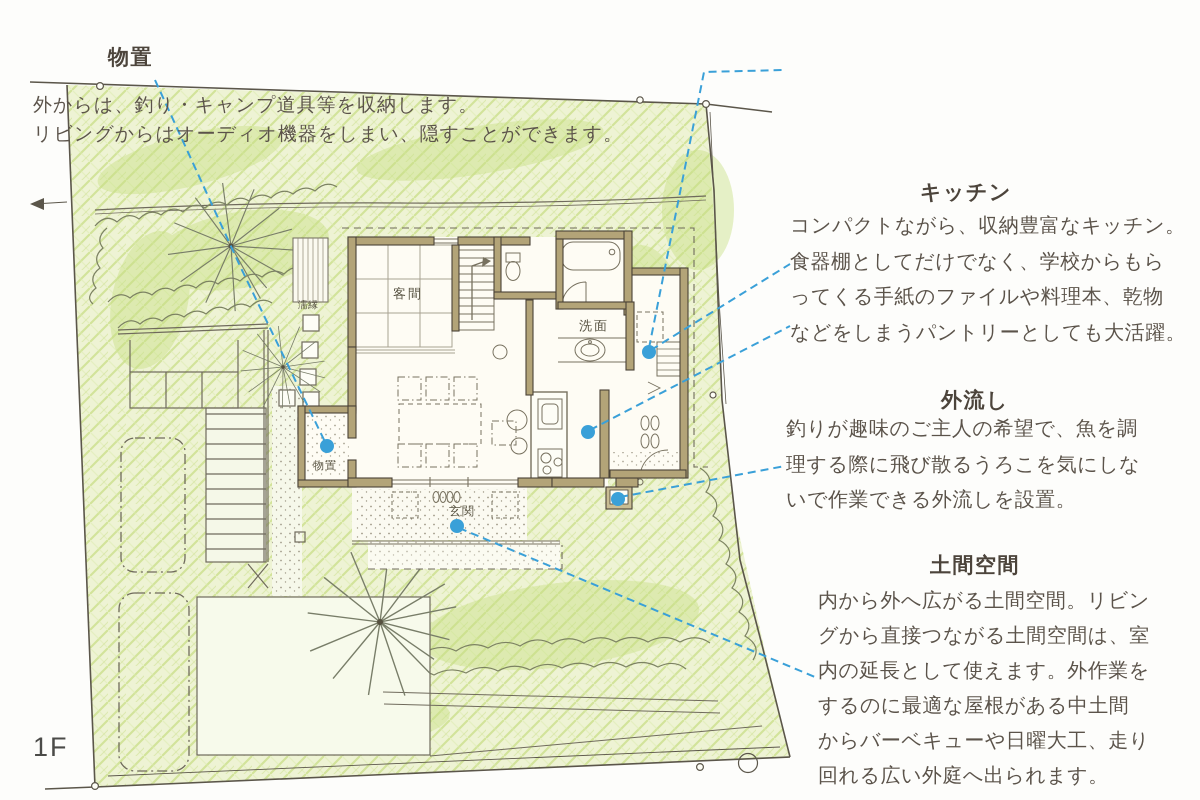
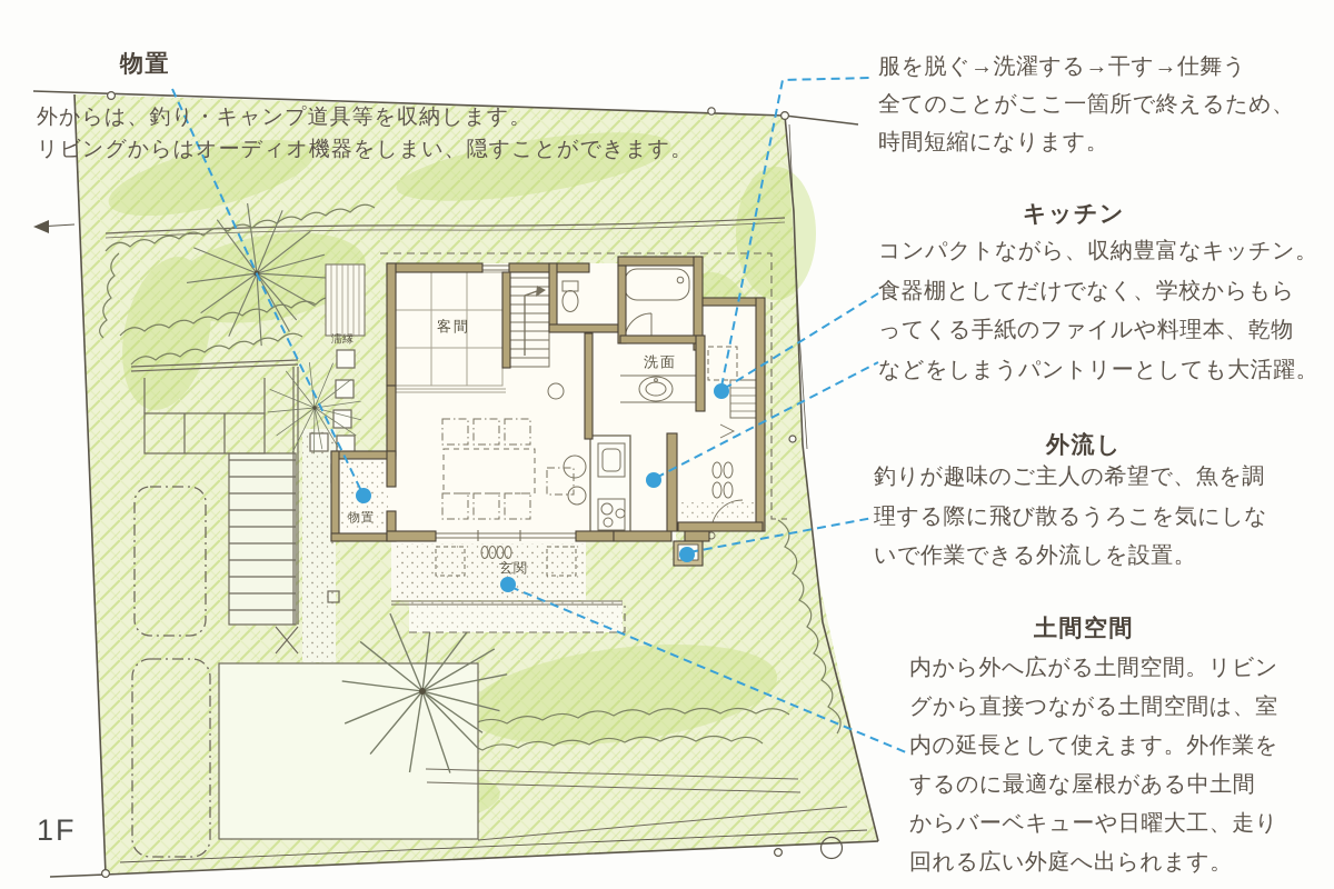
  客間
  洗面
  物置
  玄関
  濡縁
  物置
  外からは、釣り・キャンプ道具等を収納します。
  リビングからはオーディオ機器をしまい、隠すことができます。
+ 服を脱ぐ→洗濯する→干す→仕舞う
+ 全てのことがここ一箇所で終えるため、
+ 時間短縮になります。
  キッチン
  コンパクトながら、収納豊富なキッチン。
  食器棚としてだけでなく、学校からもら
  ってくる手紙のファイルや料理本、乾物
  などをしまうパントリーとしても大活躍。
  外流し
  釣りが趣味のご主人の希望で、魚を調
  理する際に飛び散るうろこを気にしな
  いで作業できる外流しを設置。
  土間空間
  内から外へ広がる土間空間。リビン
  グから直接つながる土間空間は、室
  内の延長として使えます。外作業を
  するのに最適な屋根がある中土間
  からバーベキューや日曜大工、走り
  回れる広い外庭へ出られます。
  1F
